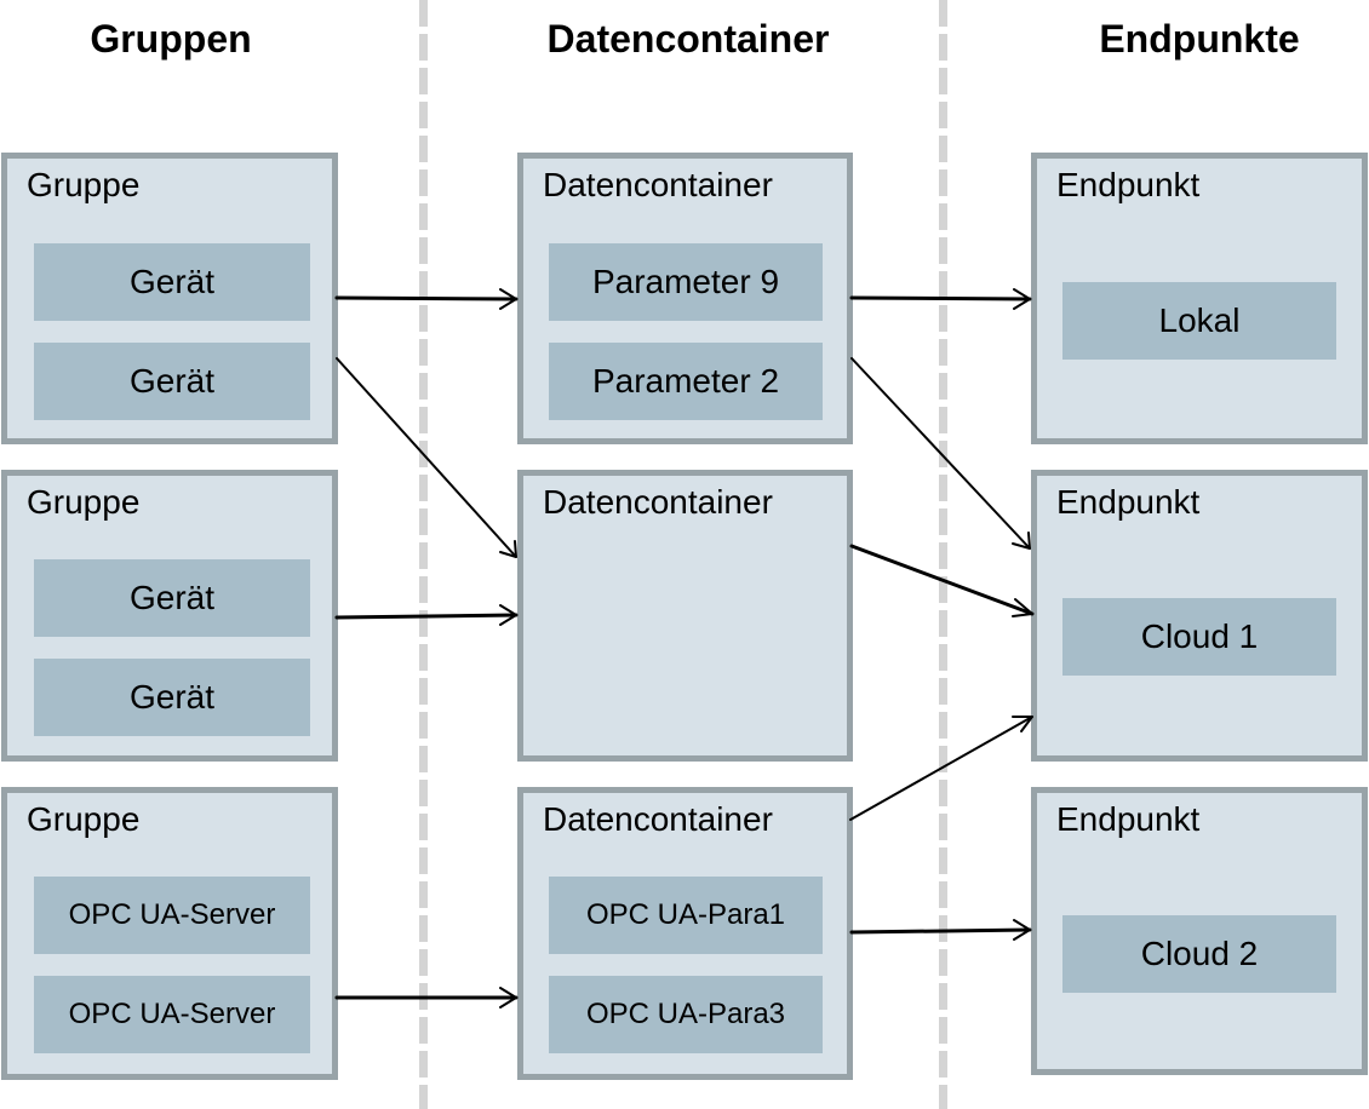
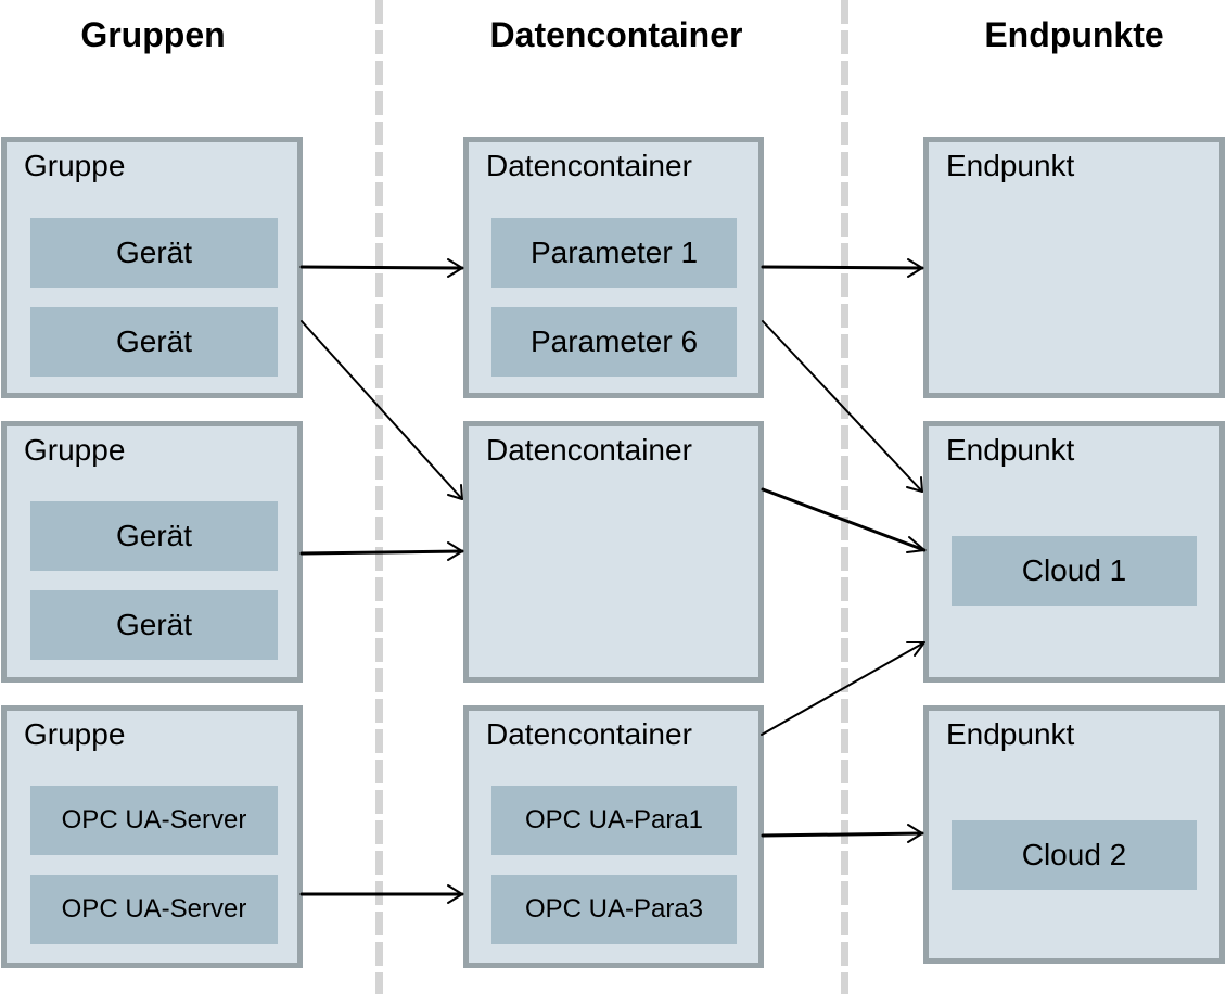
  Gruppen
  Datencontainer
  Endpunkte
  Gruppe
  Gerät
  Gerät
  Gruppe
  Gerät
  Gerät
  Gruppe
  OPC UA-Server
  OPC UA-Server
  Datencontainer
- Parameter 9
+ Parameter 1
- Parameter 2
+ Parameter 6
  Datencontainer
  Datencontainer
  OPC UA-Para1
  OPC UA-Para3
  Endpunkt
- Lokal
  Endpunkt
  Cloud 1
  Endpunkt
  Cloud 2
